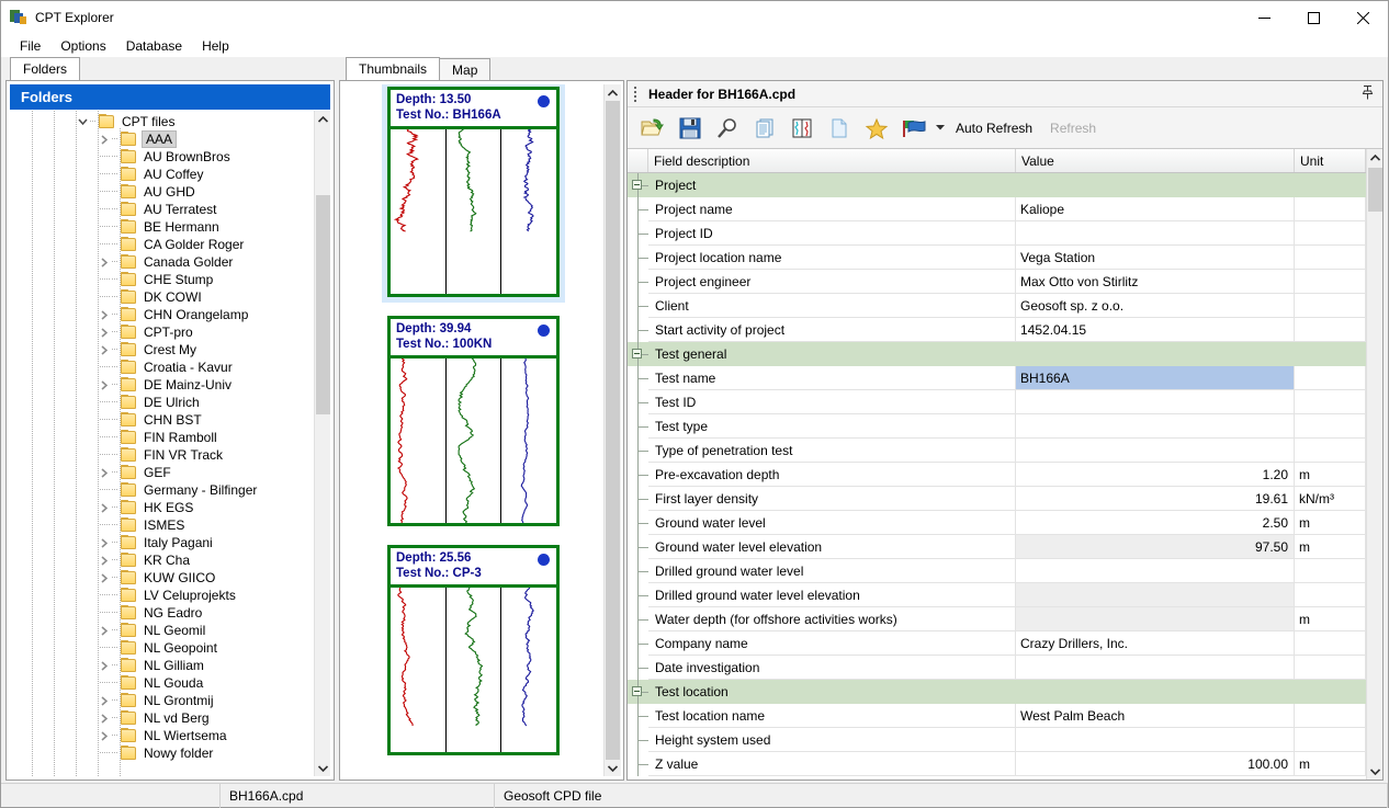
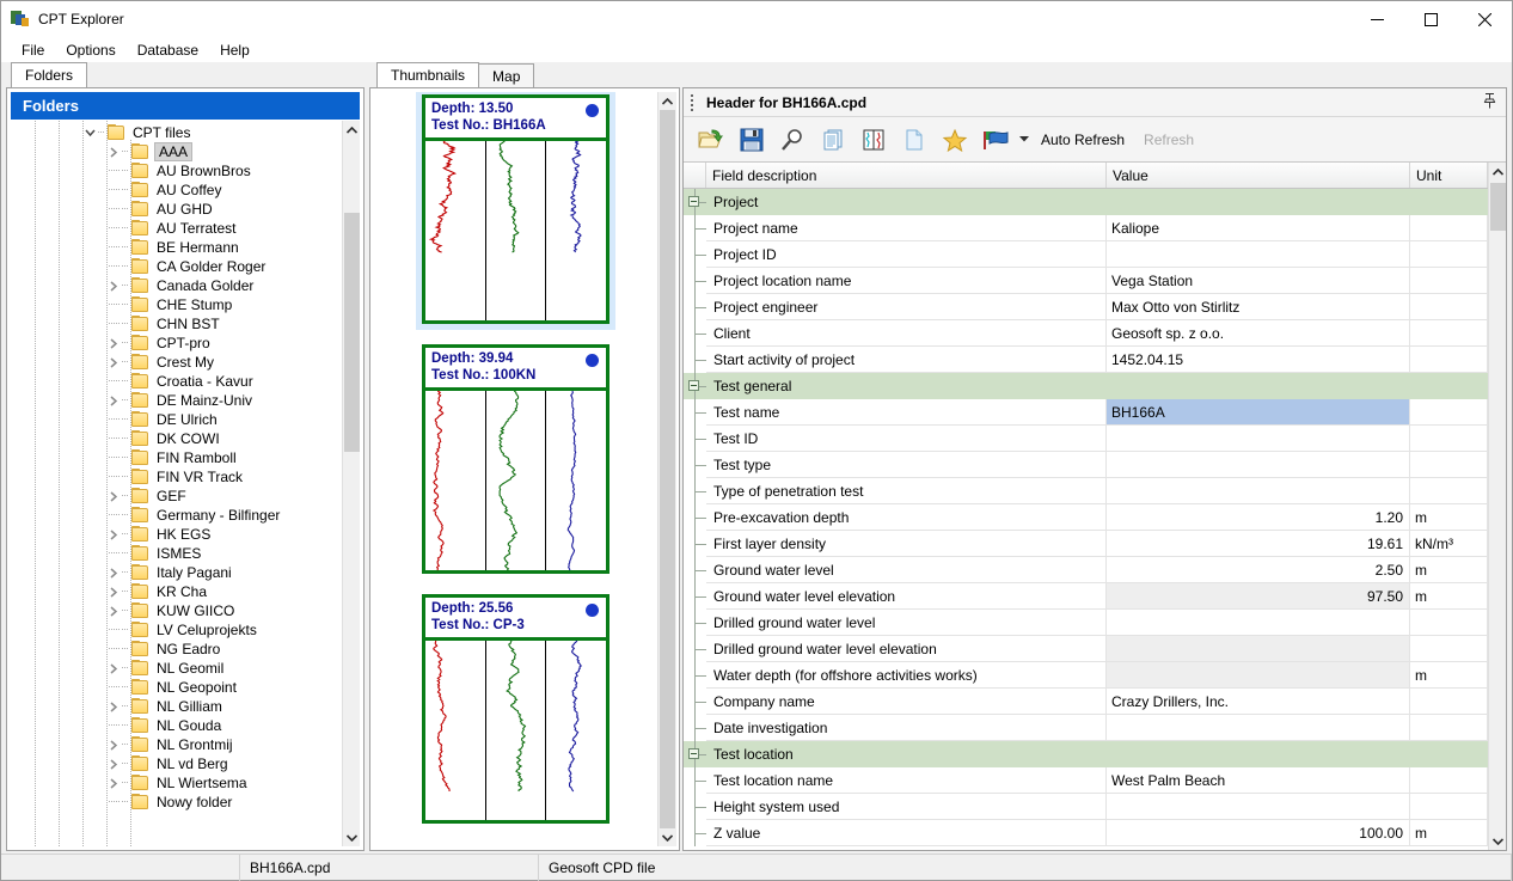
  CPT Explorer
  File
  Options
  Database
  Help
  Folders
  Folders
  CPT files
  AAA
  AU BrownBros
  AU Coffey
  AU GHD
  AU Terratest
  BE Hermann
  CA Golder Roger
  Canada Golder
  CHE Stump
- DK COWI
+ CHN BST
- CHN Orangelamp
  CPT-pro
  Crest My
  Croatia - Kavur
  DE Mainz-Univ
  DE Ulrich
- CHN BST
+ DK COWI
  FIN Ramboll
  FIN VR Track
  GEF
  Germany - Bilfinger
  HK EGS
  ISMES
  Italy Pagani
  KR Cha
  KUW GIICO
  LV Celuprojekts
  NG Eadro
  NL Geomil
  NL Geopoint
  NL Gilliam
  NL Gouda
  NL Grontmij
  NL vd Berg
  NL Wiertsema
  Nowy folder
  Thumbnails
  Map
  Depth: 13.50
  Test No.: BH166A
  Depth: 39.94
  Test No.: 100KN
  Depth: 25.56
  Test No.: CP-3
  Header for BH166A.cpd
  Auto Refresh
  Refresh
  Field description
  Value
  Unit
  Project
  Project name
  Kaliope
  Project ID
  Project location name
  Vega Station
  Project engineer
  Max Otto von Stirlitz
  Client
  Geosoft sp. z o.o.
  Start activity of project
  1452.04.15
  Test general
  Test name
  BH166A
  Test ID
  Test type
  Type of penetration test
  Pre-excavation depth
  1.20
  m
  First layer density
  19.61
  kN/m³
  Ground water level
  2.50
  m
  Ground water level elevation
  97.50
  m
  Drilled ground water level
  Drilled ground water level elevation
  Water depth (for offshore activities works)
  m
  Company name
  Crazy Drillers, Inc.
  Date investigation
  Test location
  Test location name
  West Palm Beach
  Height system used
  Z value
  100.00
  m
  BH166A.cpd
  Geosoft CPD file
